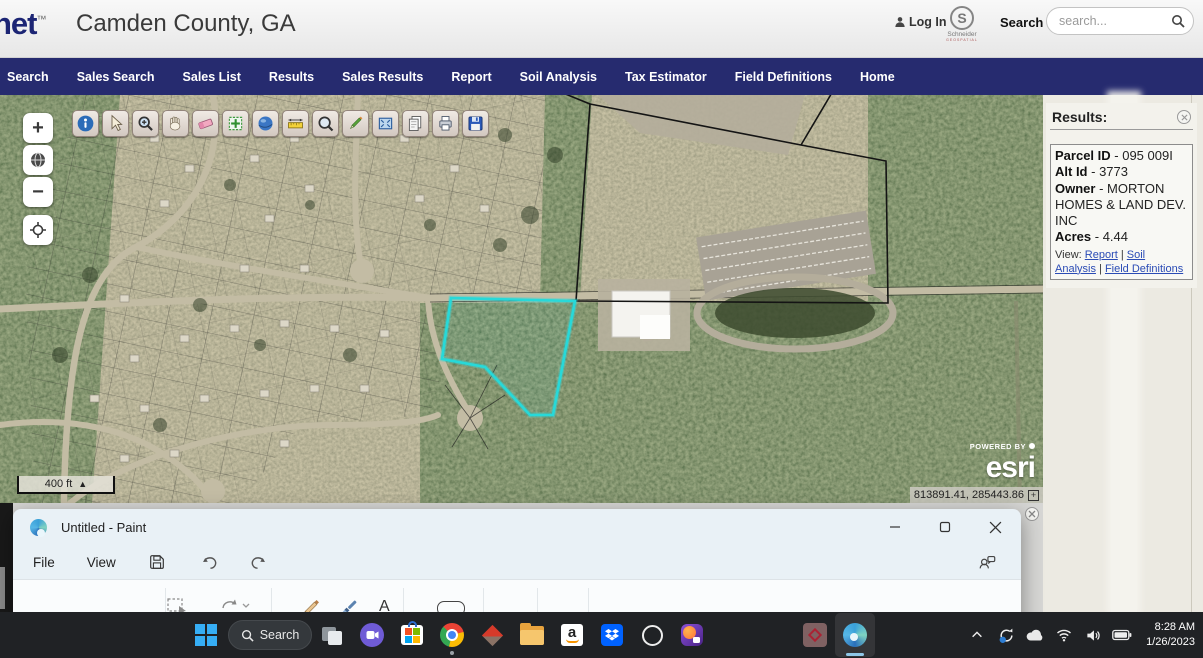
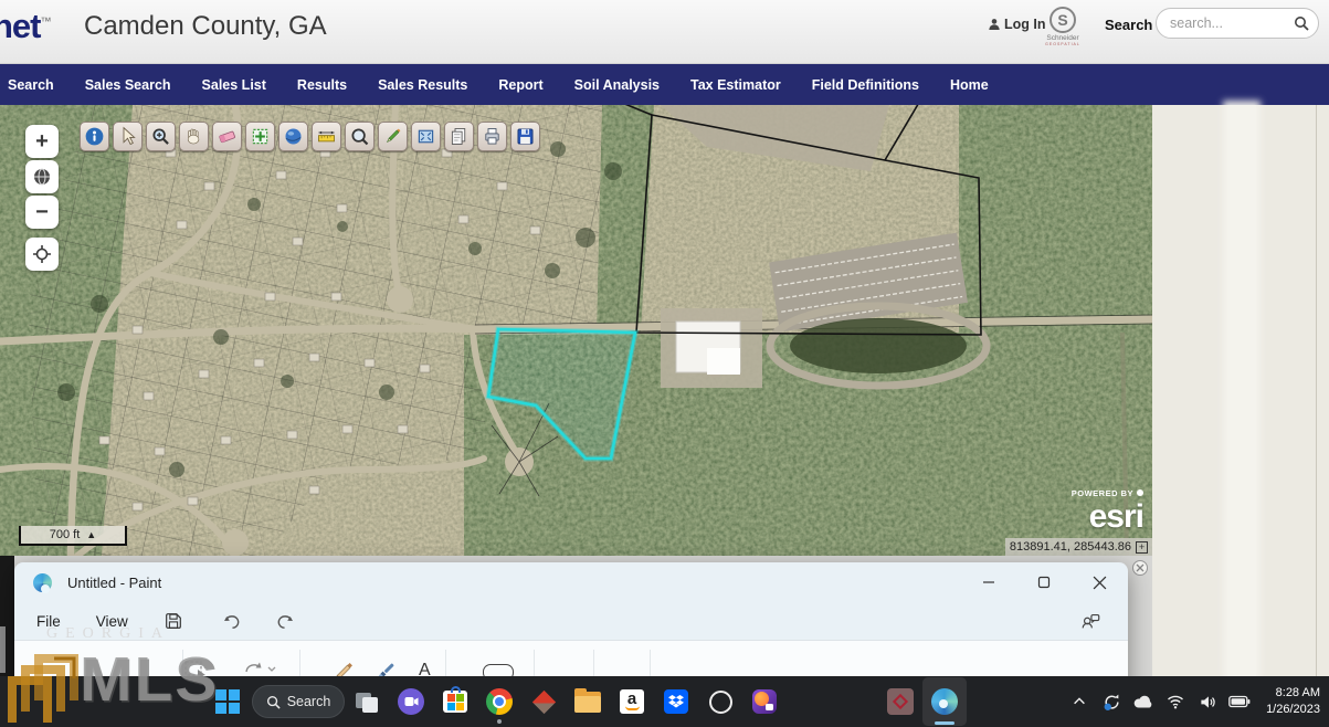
  net™
  Camden County, GA
  Log In
  S
  Search
  search...
  Search
  Sales Search
  Sales List
  Results
  Sales Results
  Report
  Soil Analysis
  Tax Estimator
  Field Definitions
  Home
  +
  −
- 400 ft
+ 700 ft
  ▲
  POWERED BY
  esri
  813891.41, 285443.86
- Results:
- Parcel ID - 095 009I
- Alt Id - 3773
- Owner - MORTON HOMES & LAND DEV. INC
- Acres - 4.44
- View: Report | Soil Analysis | Field Definitions
  Untitled - Paint
  File
  View
  A
  Search
  8:28 AM
  1/26/2023
+ GEORGIA
+ MLS
